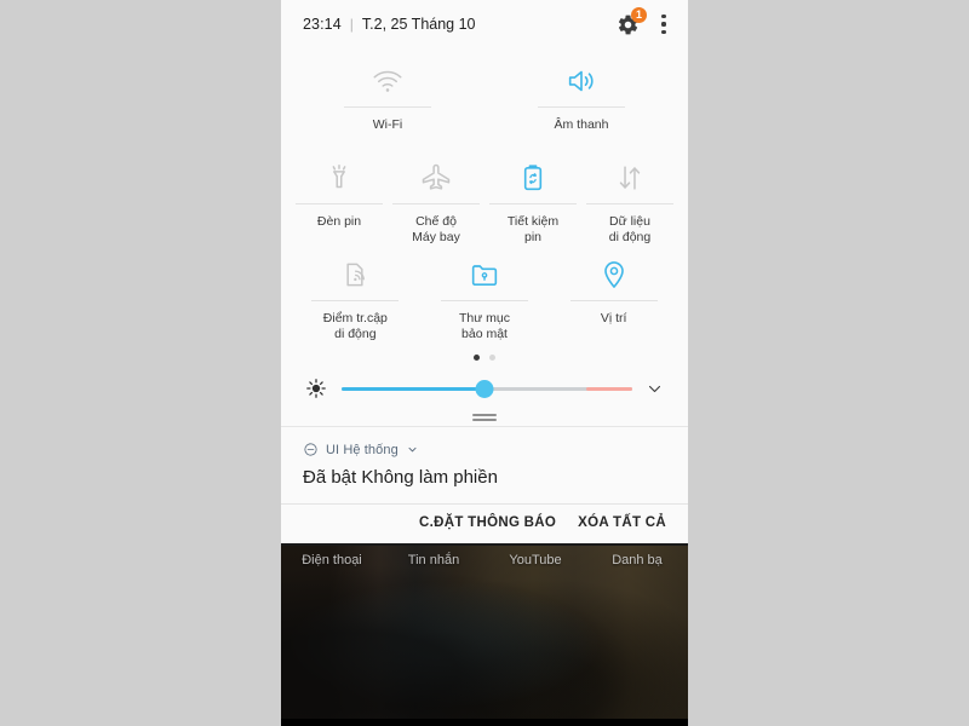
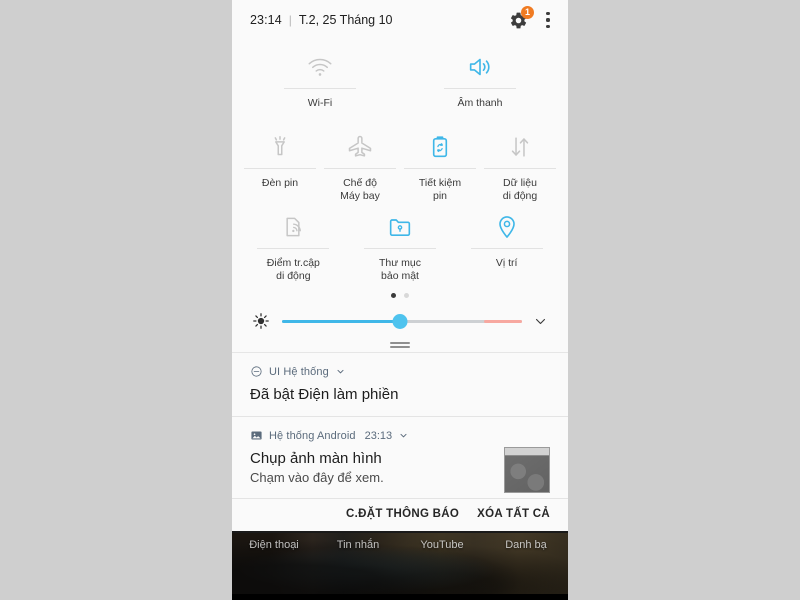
  23:14
  |
  T.2, 25 Tháng 10
  1
  Wi-Fi
  Âm thanh
  Đèn pin
  Chế độ
  Máy bay
  Tiết kiệm
  pin
  Dữ liệu
  di động
  Điểm tr.cập
  di động
  Thư mục
  bảo mật
  Vị trí
  UI Hệ thống
- Đã bật Không làm phiền
+ Đã bật Điện làm phiền
+ Hệ thống Android
+ 23:13
+ Chụp ảnh màn hình
+ Chạm vào đây để xem.
  C.ĐẶT THÔNG BÁO
  XÓA TẤT CẢ
  Điện thoại
  Tin nhắn
  YouTube
  Danh bạ
